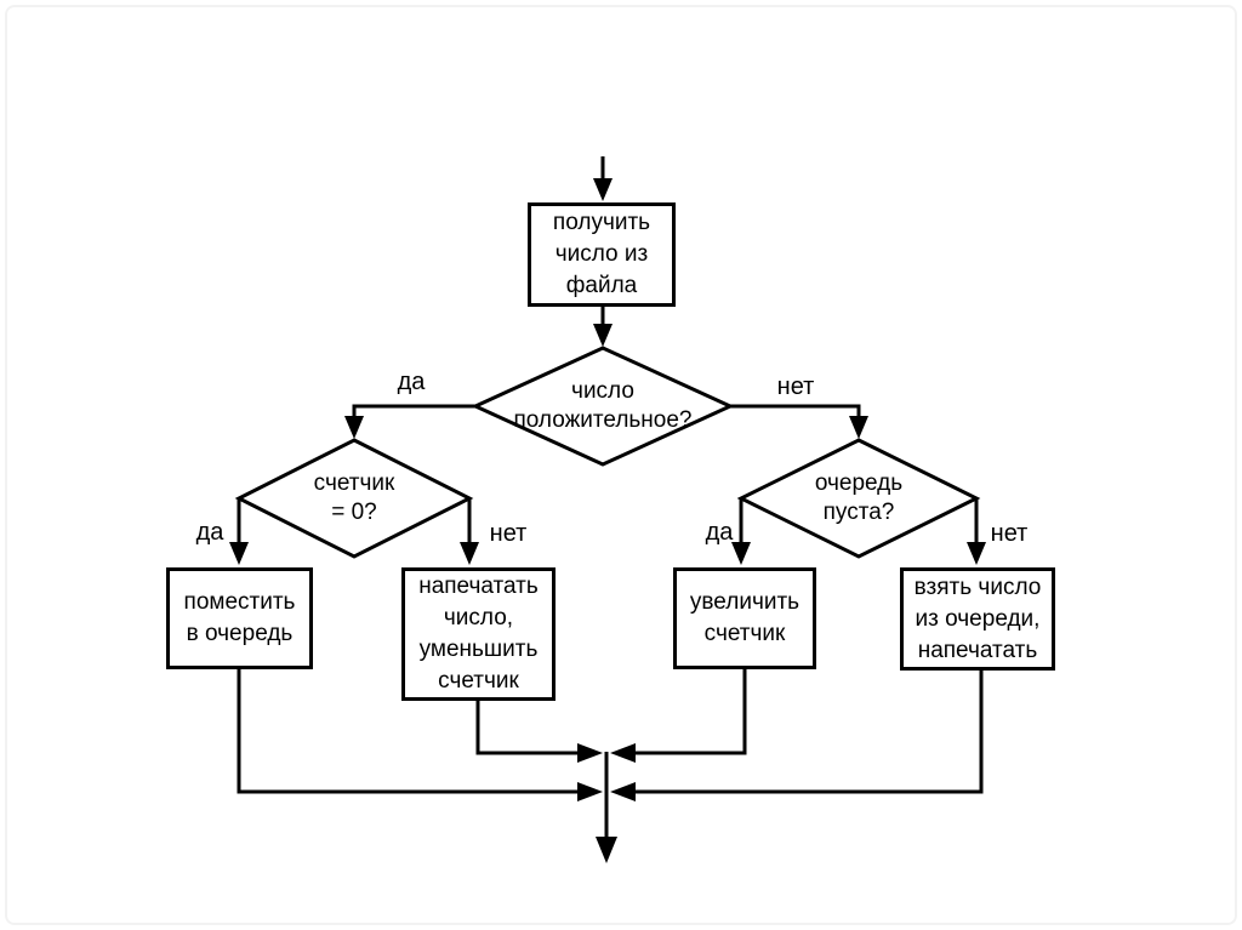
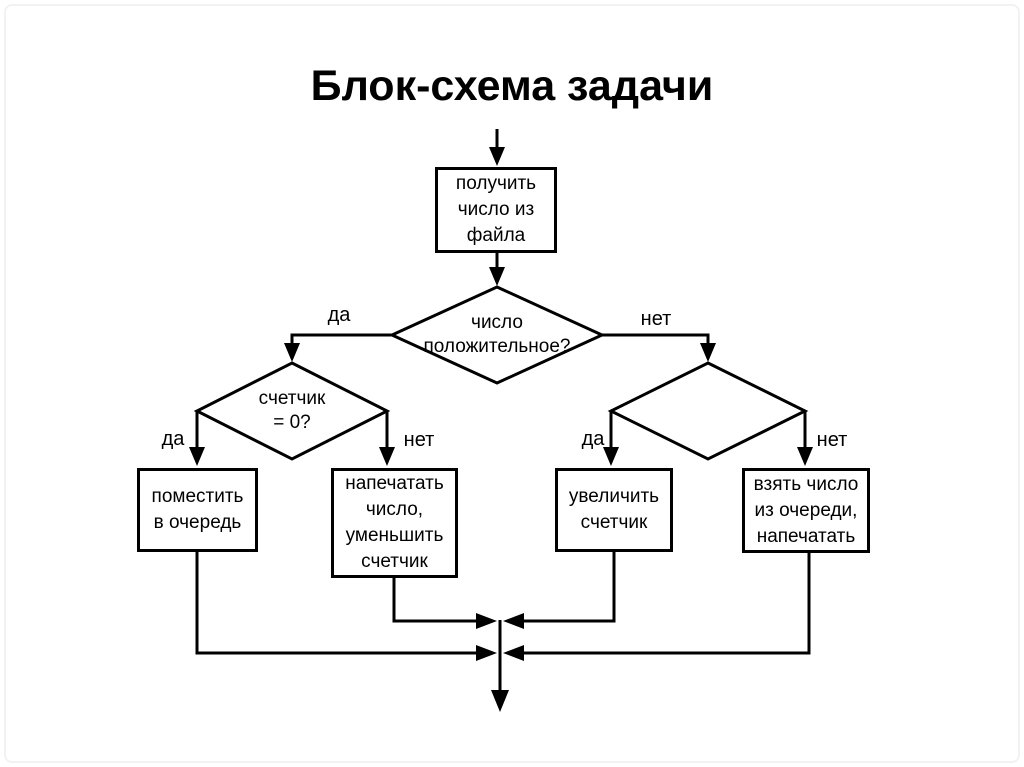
+ Блок-схема задачи
  получить
  число из
  файла
  поместить
  в очередь
  напечатать
  число,
  уменьшить
  счетчик
  увеличить
  счетчик
  взять число
  из очереди,
  напечатать
  число
  положительное?
  счетчик
  = 0?
- очередь
- пуста?
  да
  нет
  да
  нет
  да
  нет
